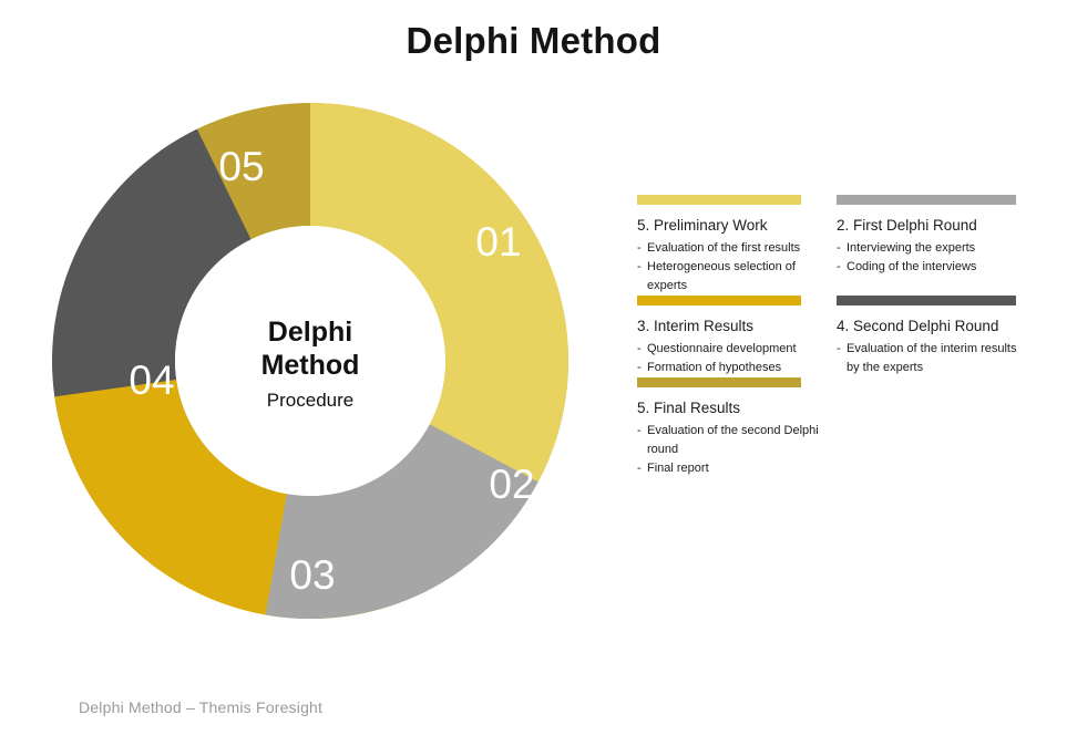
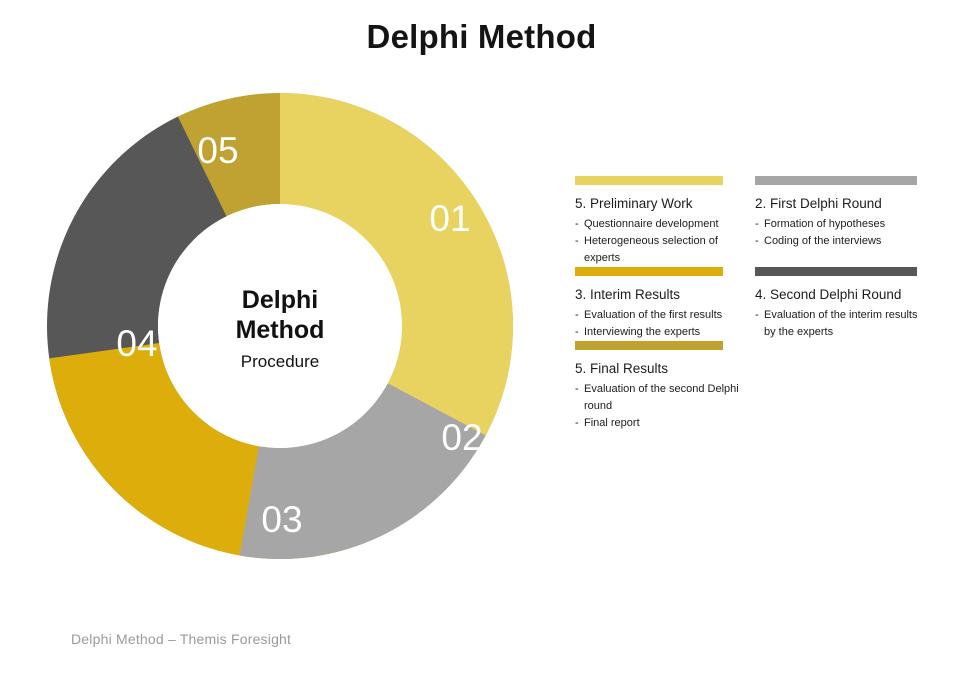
  Delphi Method
  Delphi
  Method
  Procedure
  01
  02
  03
  04
  05
  5. Preliminary Work
  -
- Evaluation of the first results
+ Questionnaire development
  -
  Heterogeneous selection of experts
  2. First Delphi Round
  -
- Interviewing the experts
+ Formation of hypotheses
  -
  Coding of the interviews
  3. Interim Results
  -
- Questionnaire development
+ Evaluation of the first results
  -
- Formation of hypotheses
+ Interviewing the experts
  4. Second Delphi Round
  -
  Evaluation of the interim results by the experts
  5. Final Results
  -
  Evaluation of the second Delphi round
  -
  Final report
  Delphi Method – Themis Foresight
